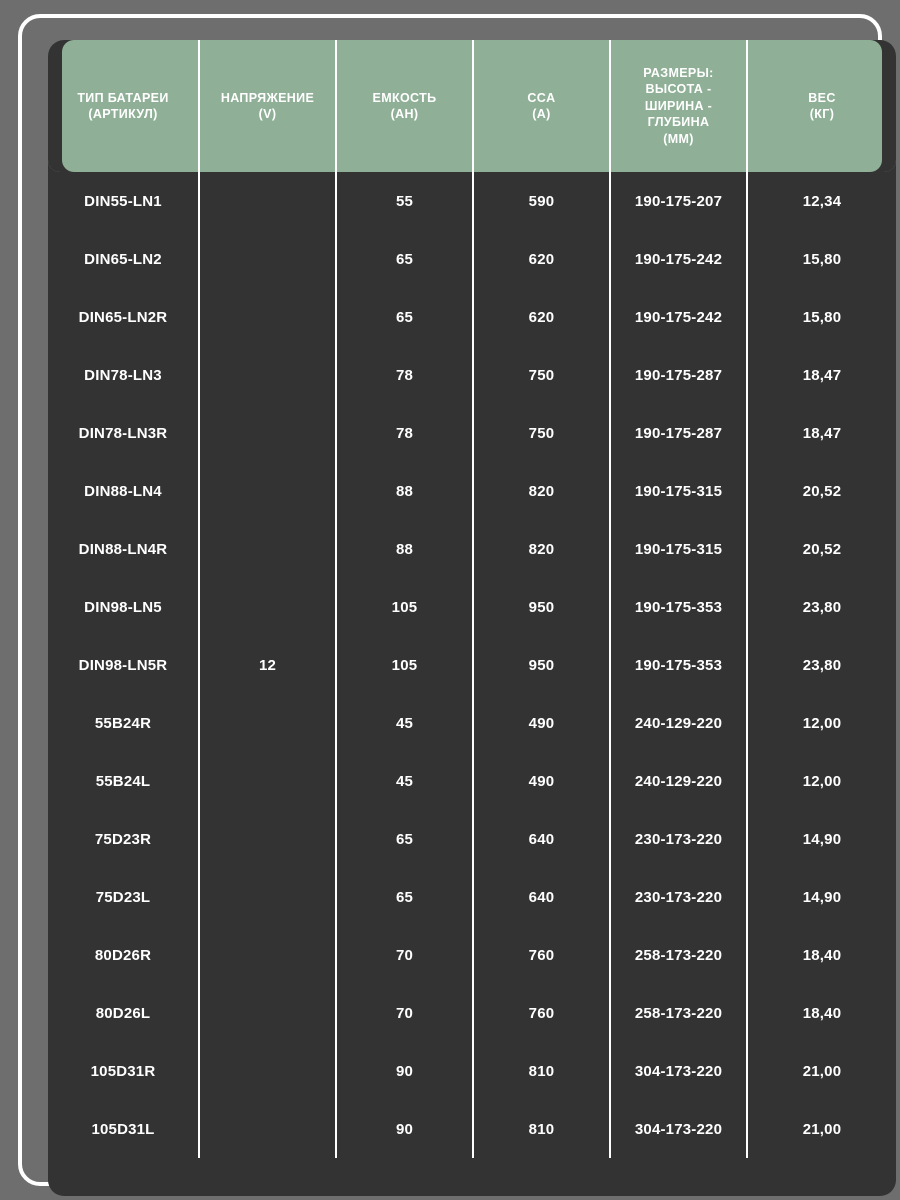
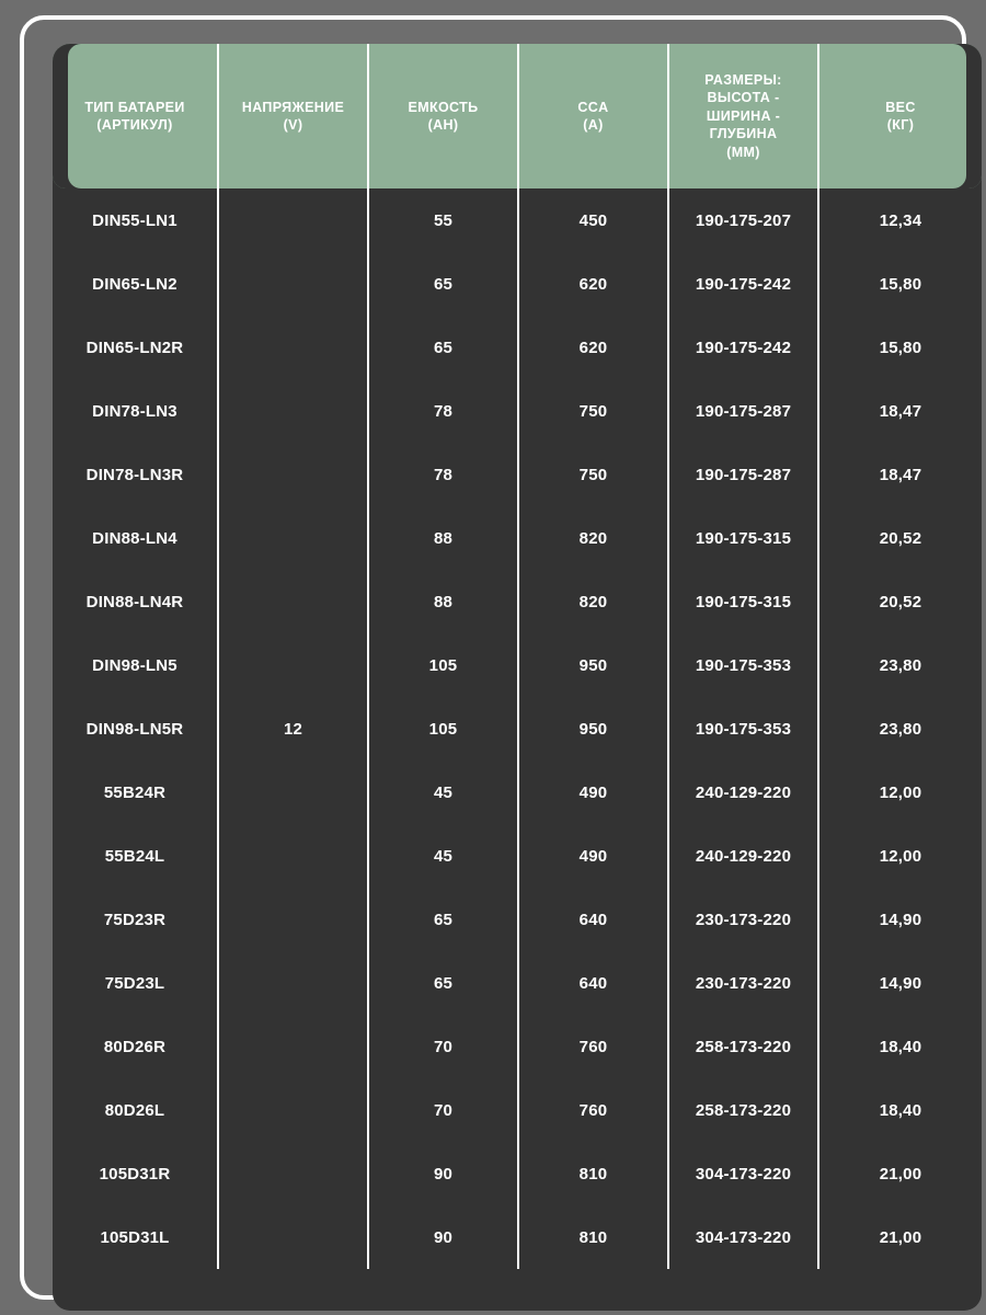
  ТИП БАТАРЕИ(АРТИКУЛ)	НАПРЯЖЕНИЕ(V)	ЕМКОСТЬ(АН)	CCA(А)	РАЗМЕРЫ:ВЫСОТА -ШИРИНА -ГЛУБИНА(ММ)	ВЕС(КГ)
- DIN55-LN1	12	55	590	190-175-207	12,34
+ DIN55-LN1	12	55	450	190-175-207	12,34
  DIN65-LN2	65	620	190-175-242	15,80
  DIN65-LN2R	65	620	190-175-242	15,80
  DIN78-LN3	78	750	190-175-287	18,47
  DIN78-LN3R	78	750	190-175-287	18,47
  DIN88-LN4	88	820	190-175-315	20,52
  DIN88-LN4R	88	820	190-175-315	20,52
  DIN98-LN5	105	950	190-175-353	23,80
  DIN98-LN5R	105	950	190-175-353	23,80
  55B24R	45	490	240-129-220	12,00
  55B24L	45	490	240-129-220	12,00
  75D23R	65	640	230-173-220	14,90
  75D23L	65	640	230-173-220	14,90
  80D26R	70	760	258-173-220	18,40
  80D26L	70	760	258-173-220	18,40
  105D31R	90	810	304-173-220	21,00
  105D31L	90	810	304-173-220	21,00
